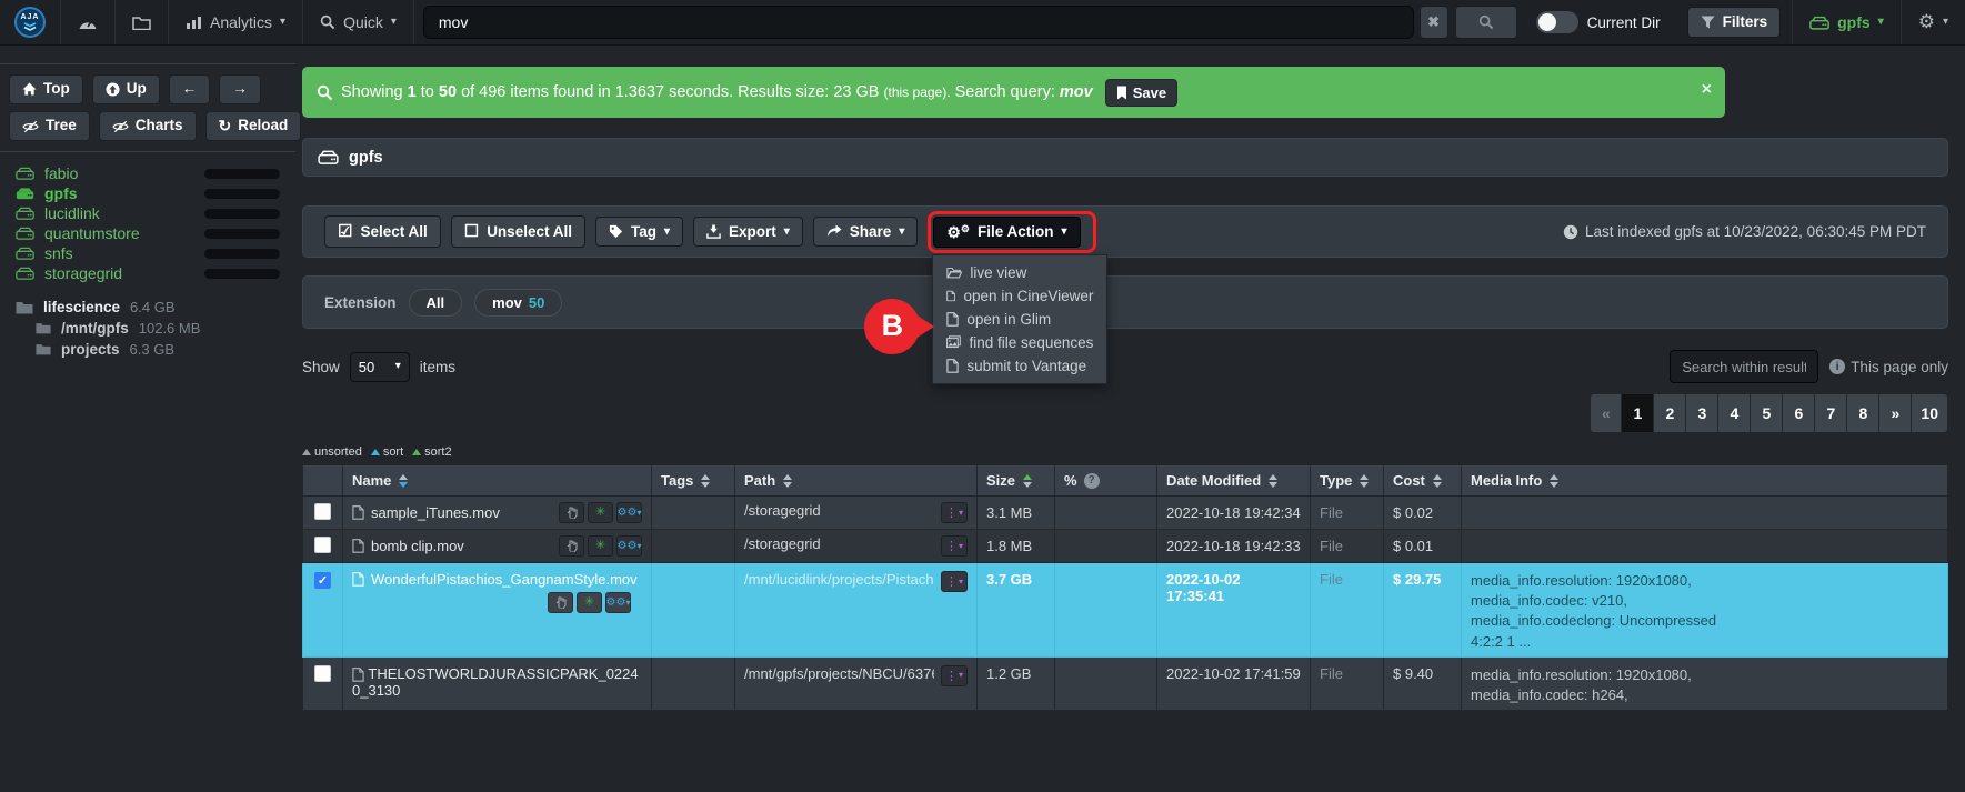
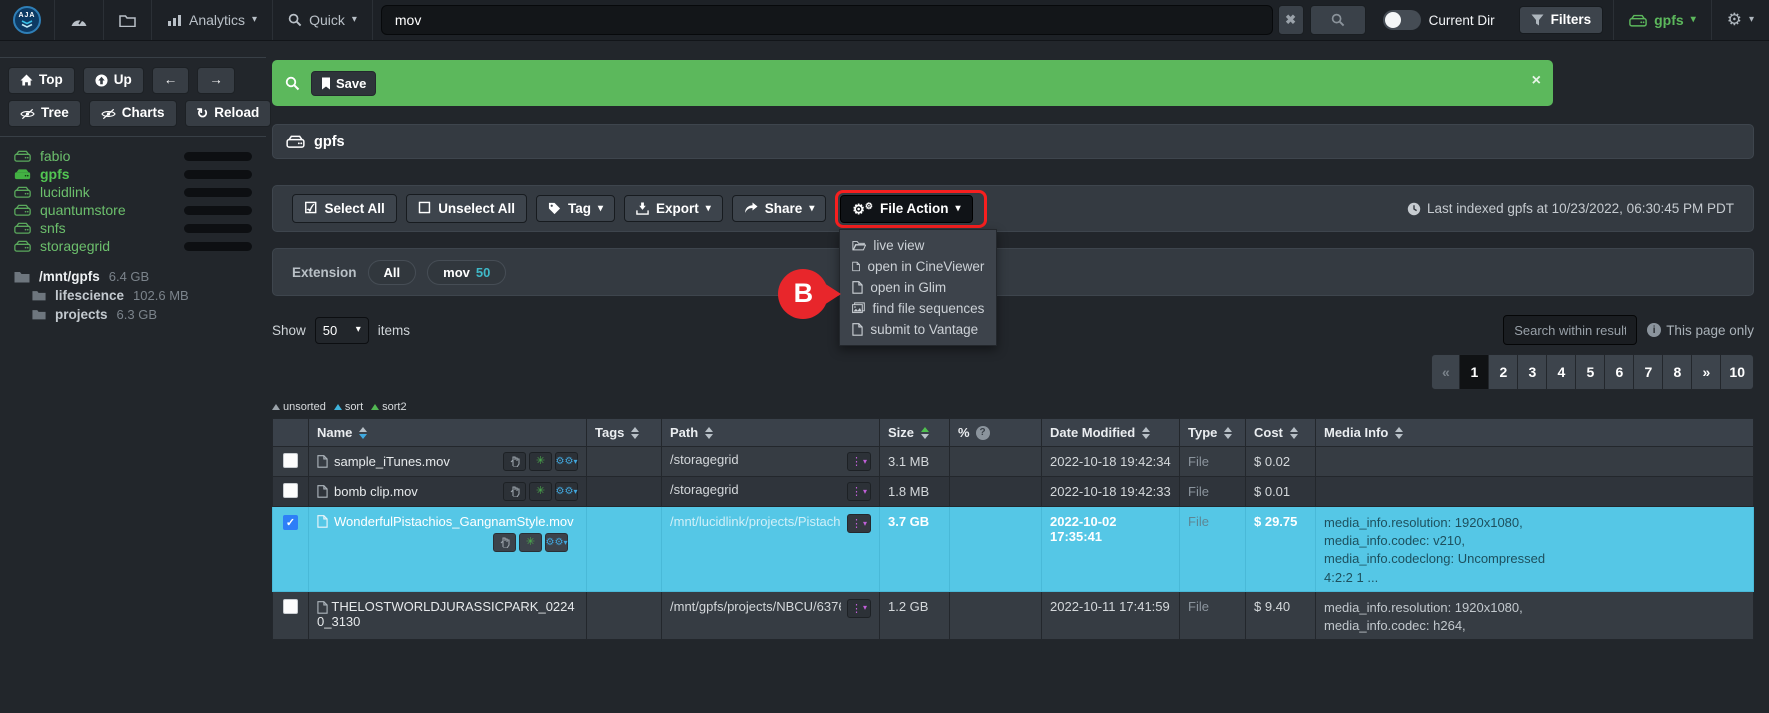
  Analytics
  ▾
  Quick
  ▾
  mov
  ✖
  Current Dir
  Filters
  gpfs
  ▾
  ⚙
  ▾
  Top
  Up
  ←
  →
  Tree
  Charts
  ↻
  Reload
  fabio
  gpfs
  lucidlink
  quantumstore
  snfs
  storagegrid
- lifescience
+ /mnt/gpfs
  6.4 GB
- /mnt/gpfs
+ lifescience
  102.6 MB
  projects
  6.3 GB
- Showing 1 to 50 of 496 items found in 1.3637 seconds. Results size: 23 GB (this page). Search query: mov
  Save
  ×
  gpfs
  ☑
  Select All
  ☐
  Unselect All
  Tag
  ▾
  Export
  ▾
  Share
  ▾
  ⚙⚙
  File Action
  ▾
  B
  live view
  open in CineViewer
  open in Glim
  find file sequences
  submit to Vantage
  Last indexed gpfs at 10/23/2022, 06:30:45 PM PDT
  Extension
  All
  mov
  50
  Show
  50
  ▾
  items
  Search within result
  i
  This page only
  «
  1
  2
  3
  4
  5
  6
  7
  8
  »
  10
  unsorted
  sort
  sort2
  	Name	Tags	Path	Size	% ?	Date Modified	Type	Cost	Media Info
  	sample_iTunes.mov ✳ ⚙⚙▾		/storagegrid ⋮▾	3.1 MB		2022-10-18 19:42:34	File	$ 0.02
  	bomb clip.mov ✳ ⚙⚙▾		/storagegrid ⋮▾	1.8 MB		2022-10-18 19:42:33	File	$ 0.01
  ✓	WonderfulPistachios_GangnamStyle.mov ✳ ⚙⚙▾		/mnt/lucidlink/projects/Pistach ⋮▾	3.7 GB		2022-10-02 17:35:41	File	$ 29.75	media_info.resolution: 1920x1080, media_info.codec: v210, media_info.codeclong: Uncompressed 4:2:2 1 ...
- 	THELOSTWORLDJURASSICPARK_02240_3130		/mnt/gpfs/projects/NBCU/637 ⋮▾	1.2 GB		2022-10-02 17:41:59	File	$ 9.40	media_info.resolution: 1920x1080, media_info.codec: h264,
+ 	THELOSTWORLDJURASSICPARK_02240_3130		/mnt/gpfs/projects/NBCU/637 ⋮▾	1.2 GB		2022-10-11 17:41:59	File	$ 9.40	media_info.resolution: 1920x1080, media_info.codec: h264,
